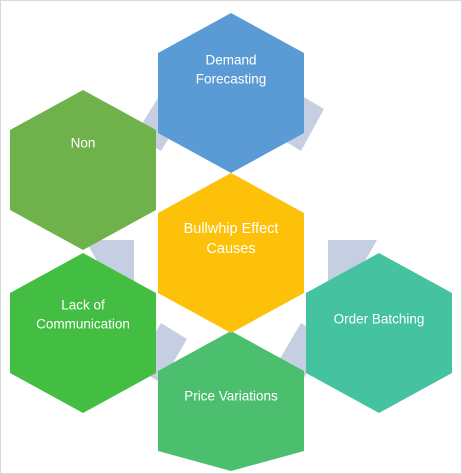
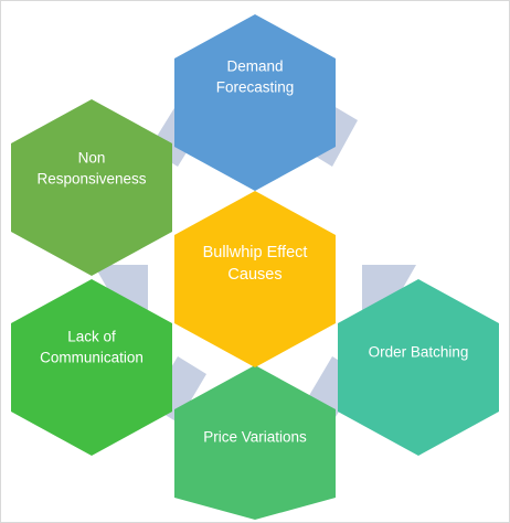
  Demand
  Forecasting
  Order Batching
  Price Variations
  Lack of
  Communication
  Non
+ Responsiveness
  Bullwhip Effect
  Causes
